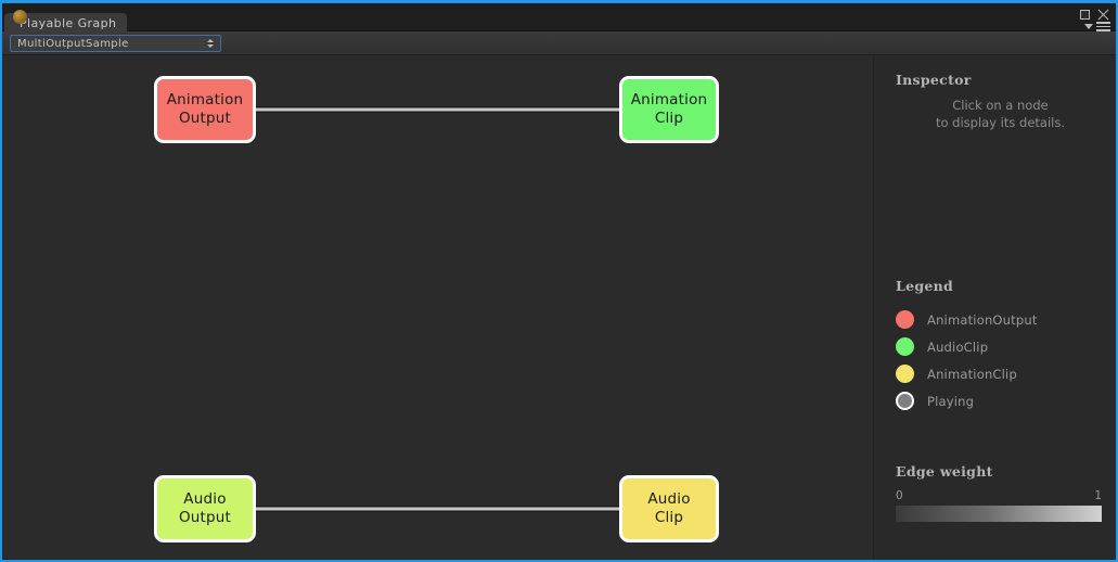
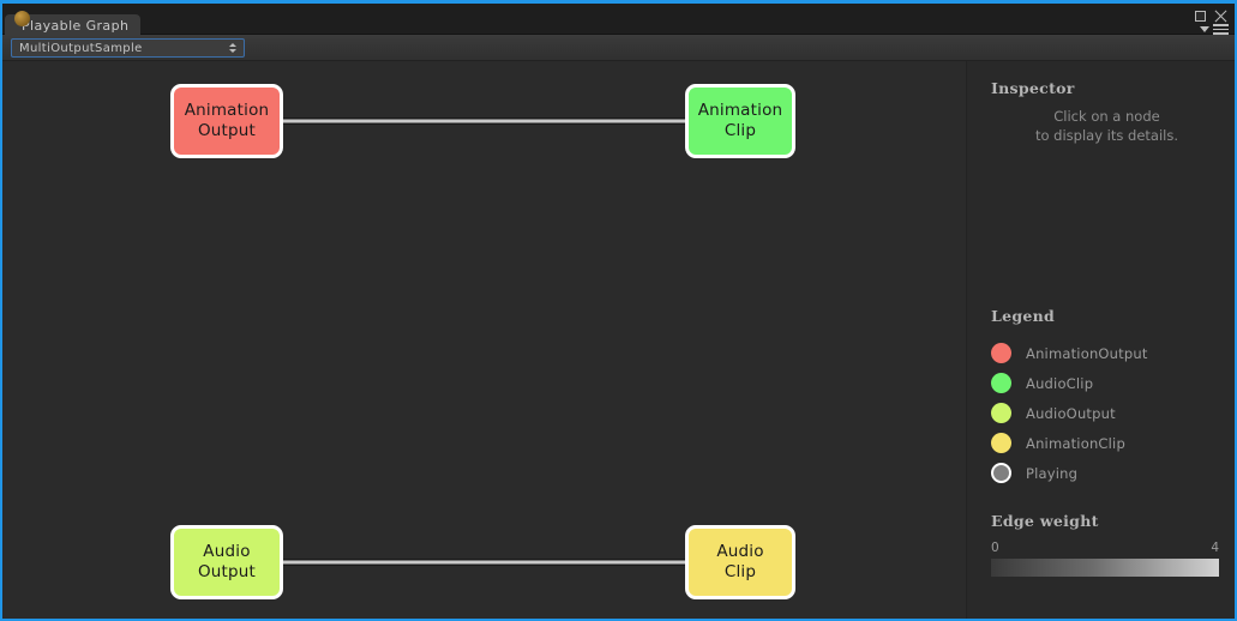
  Playable Graph
  MultiOutputSample
  Animation
  Output
  Animation
  Clip
  Audio
  Output
  Audio
  Clip
  Inspector
  Click on a node
  to display its details.
  Legend
  AnimationOutput
  AudioClip
+ AudioOutput
  AnimationClip
  Playing
  Edge weight
  0
- 1
+ 4
